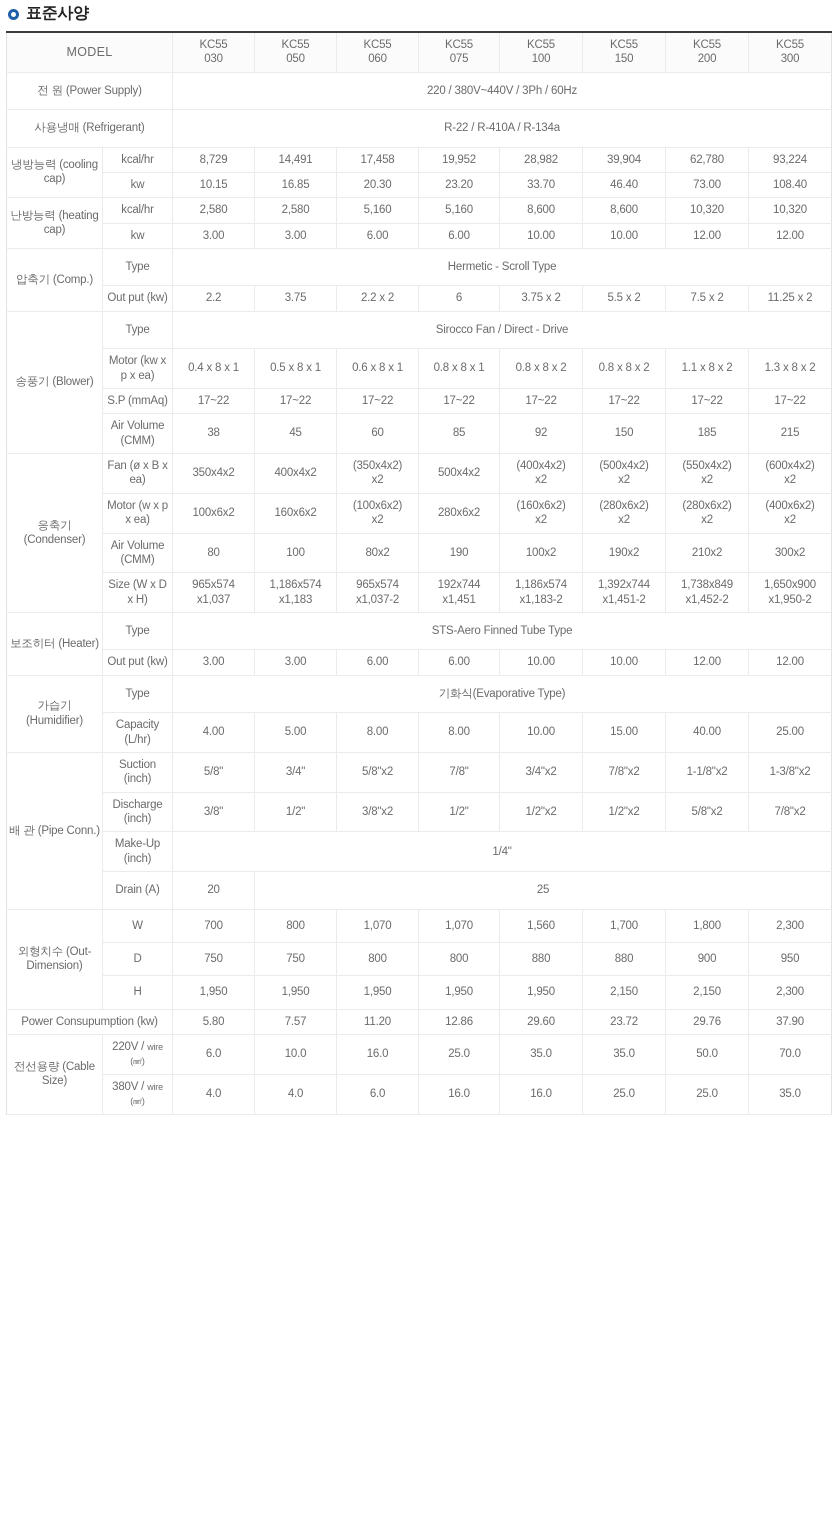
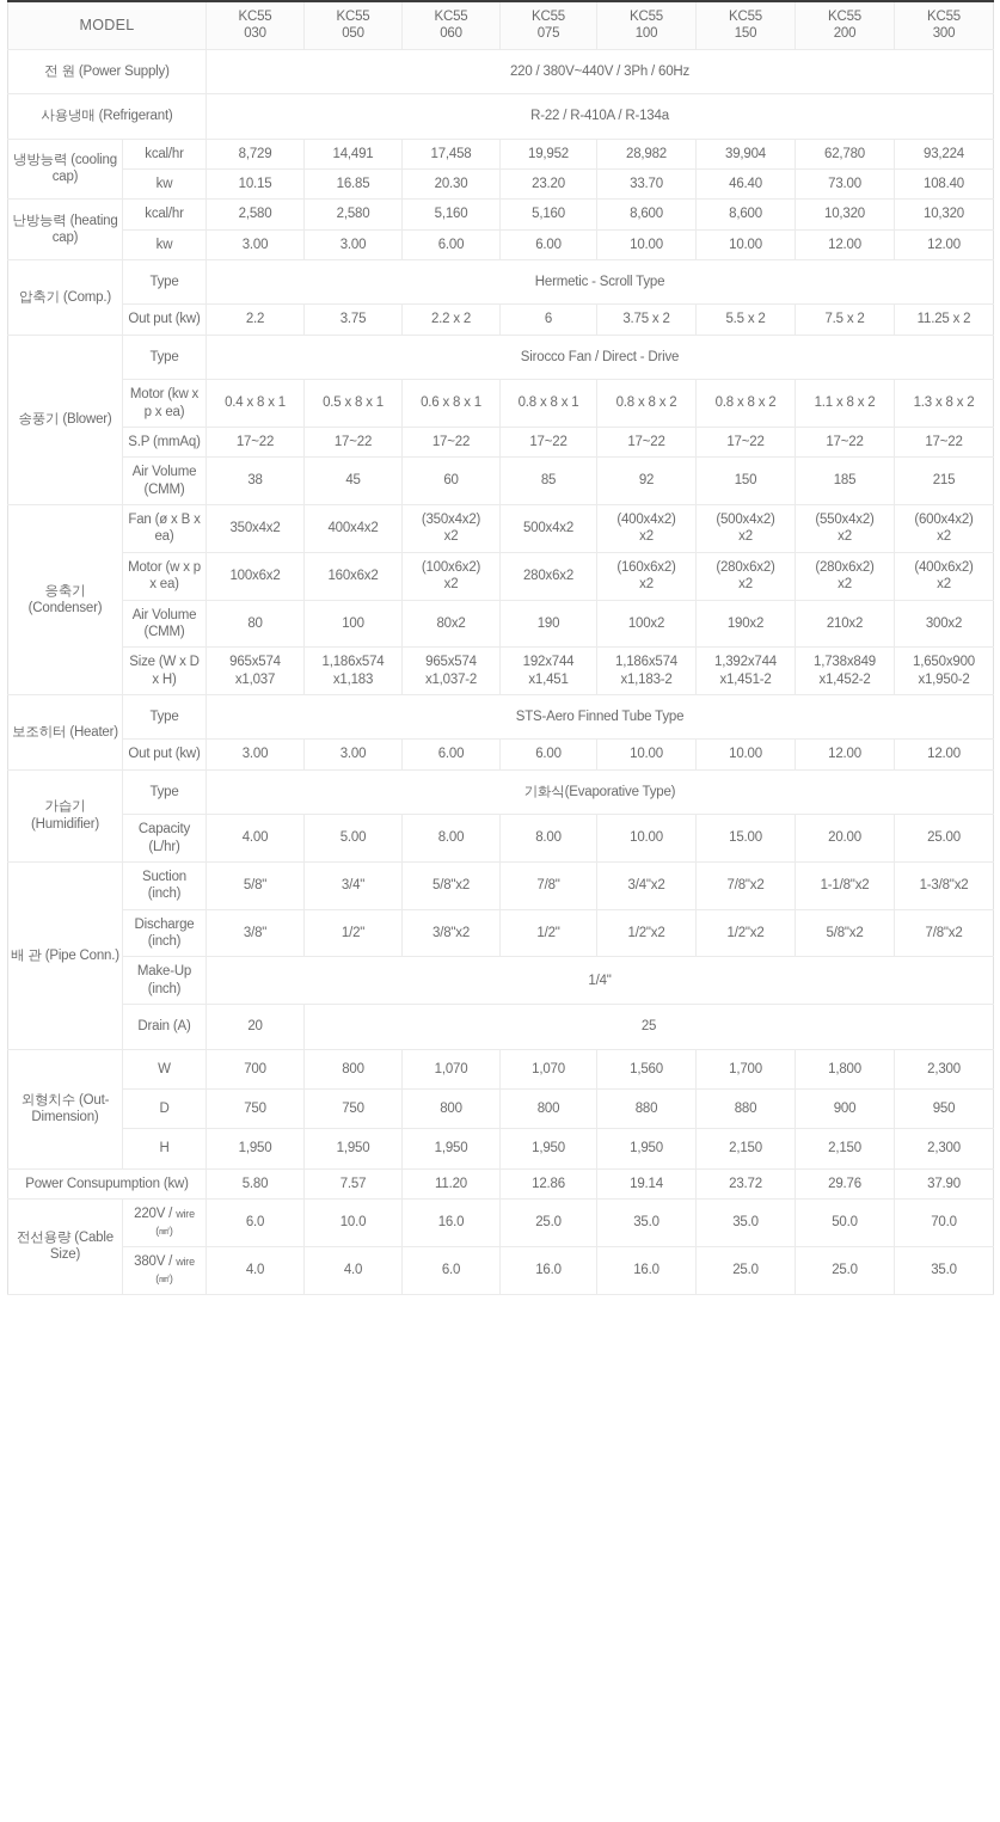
- 표준사양
  MODEL	KC55 030	KC55 050	KC55 060	KC55 075	KC55 100	KC55 150	KC55 200	KC55 300
  전 원 (Power Supply)	220 / 380V~440V / 3Ph / 60Hz
  사용냉매 (Refrigerant)	R-22 / R-410A / R-134a
  냉방능력 (cooling cap)	kcal/hr	8,729	14,491	17,458	19,952	28,982	39,904	62,780	93,224
  kw	10.15	16.85	20.30	23.20	33.70	46.40	73.00	108.40
  난방능력 (heating cap)	kcal/hr	2,580	2,580	5,160	5,160	8,600	8,600	10,320	10,320
  kw	3.00	3.00	6.00	6.00	10.00	10.00	12.00	12.00
  압축기 (Comp.)	Type	Hermetic - Scroll Type
  Out put (kw)	2.2	3.75	2.2 x 2	6	3.75 x 2	5.5 x 2	7.5 x 2	11.25 x 2
  송풍기 (Blower)	Type	Sirocco Fan / Direct - Drive
  Motor (kw x p x ea)	0.4 x 8 x 1	0.5 x 8 x 1	0.6 x 8 x 1	0.8 x 8 x 1	0.8 x 8 x 2	0.8 x 8 x 2	1.1 x 8 x 2	1.3 x 8 x 2
  S.P (mmAq)	17~22	17~22	17~22	17~22	17~22	17~22	17~22	17~22
  Air Volume (CMM)	38	45	60	85	92	150	185	215
  응축기 (Condenser)	Fan (ø x B x ea)	350x4x2	400x4x2	(350x4x2)x2	500x4x2	(400x4x2)x2	(500x4x2)x2	(550x4x2)x2	(600x4x2)x2
  Motor (w x p x ea)	100x6x2	160x6x2	(100x6x2)x2	280x6x2	(160x6x2)x2	(280x6x2)x2	(280x6x2)x2	(400x6x2)x2
  Air Volume (CMM)	80	100	80x2	190	100x2	190x2	210x2	300x2
  Size (W x D x H)	965x574x1,037	1,186x574x1,183	965x574x1,037-2	192x744x1,451	1,186x574x1,183-2	1,392x744x1,451-2	1,738x849x1,452-2	1,650x900x1,950-2
  보조히터 (Heater)	Type	STS-Aero Finned Tube Type
  Out put (kw)	3.00	3.00	6.00	6.00	10.00	10.00	12.00	12.00
  가습기 (Humidifier)	Type	기화식(Evaporative Type)
- Capacity (L/hr)	4.00	5.00	8.00	8.00	10.00	15.00	40.00	25.00
+ Capacity (L/hr)	4.00	5.00	8.00	8.00	10.00	15.00	20.00	25.00
  배 관 (Pipe Conn.)	Suction (inch)	5/8"	3/4"	5/8"x2	7/8"	3/4"x2	7/8"x2	1-1/8"x2	1-3/8"x2
  Discharge (inch)	3/8"	1/2"	3/8"x2	1/2"	1/2"x2	1/2"x2	5/8"x2	7/8"x2
  Make-Up (inch)	1/4"
  Drain (A)	20	25
  외형치수 (Out- Dimension)	W	700	800	1,070	1,070	1,560	1,700	1,800	2,300
  D	750	750	800	800	880	880	900	950
  H	1,950	1,950	1,950	1,950	1,950	2,150	2,150	2,300
- Power Consupumption (kw)	5.80	7.57	11.20	12.86	29.60	23.72	29.76	37.90
+ Power Consupumption (kw)	5.80	7.57	11.20	12.86	19.14	23.72	29.76	37.90
  전선용량 (Cable Size)	220V / wire (㎟)	6.0	10.0	16.0	25.0	35.0	35.0	50.0	70.0
  380V / wire (㎟)	4.0	4.0	6.0	16.0	16.0	25.0	25.0	35.0
